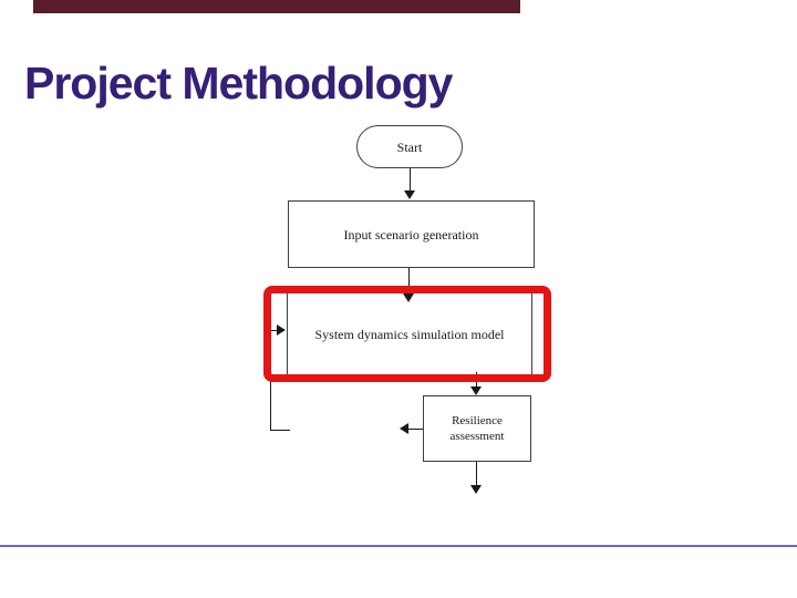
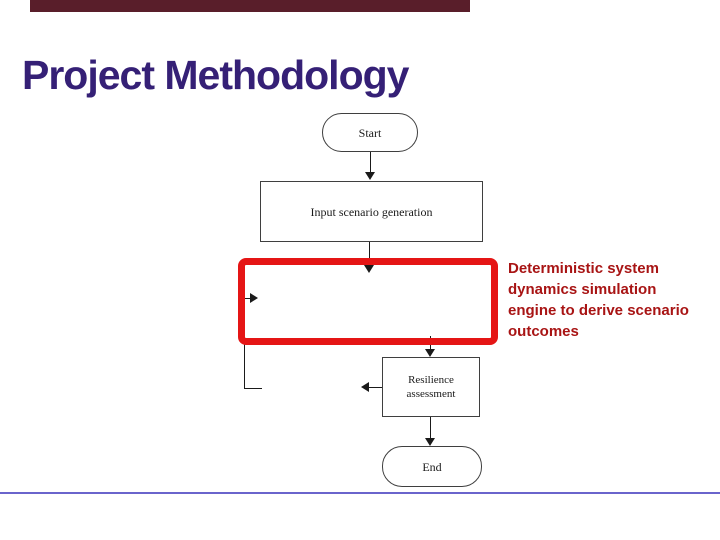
  Project Methodology
- System dynamics simulation model
  Start
  Input scenario generation
  Resilience assessment
+ End
+ Deterministic system dynamics simulation engine to derive scenario outcomes
